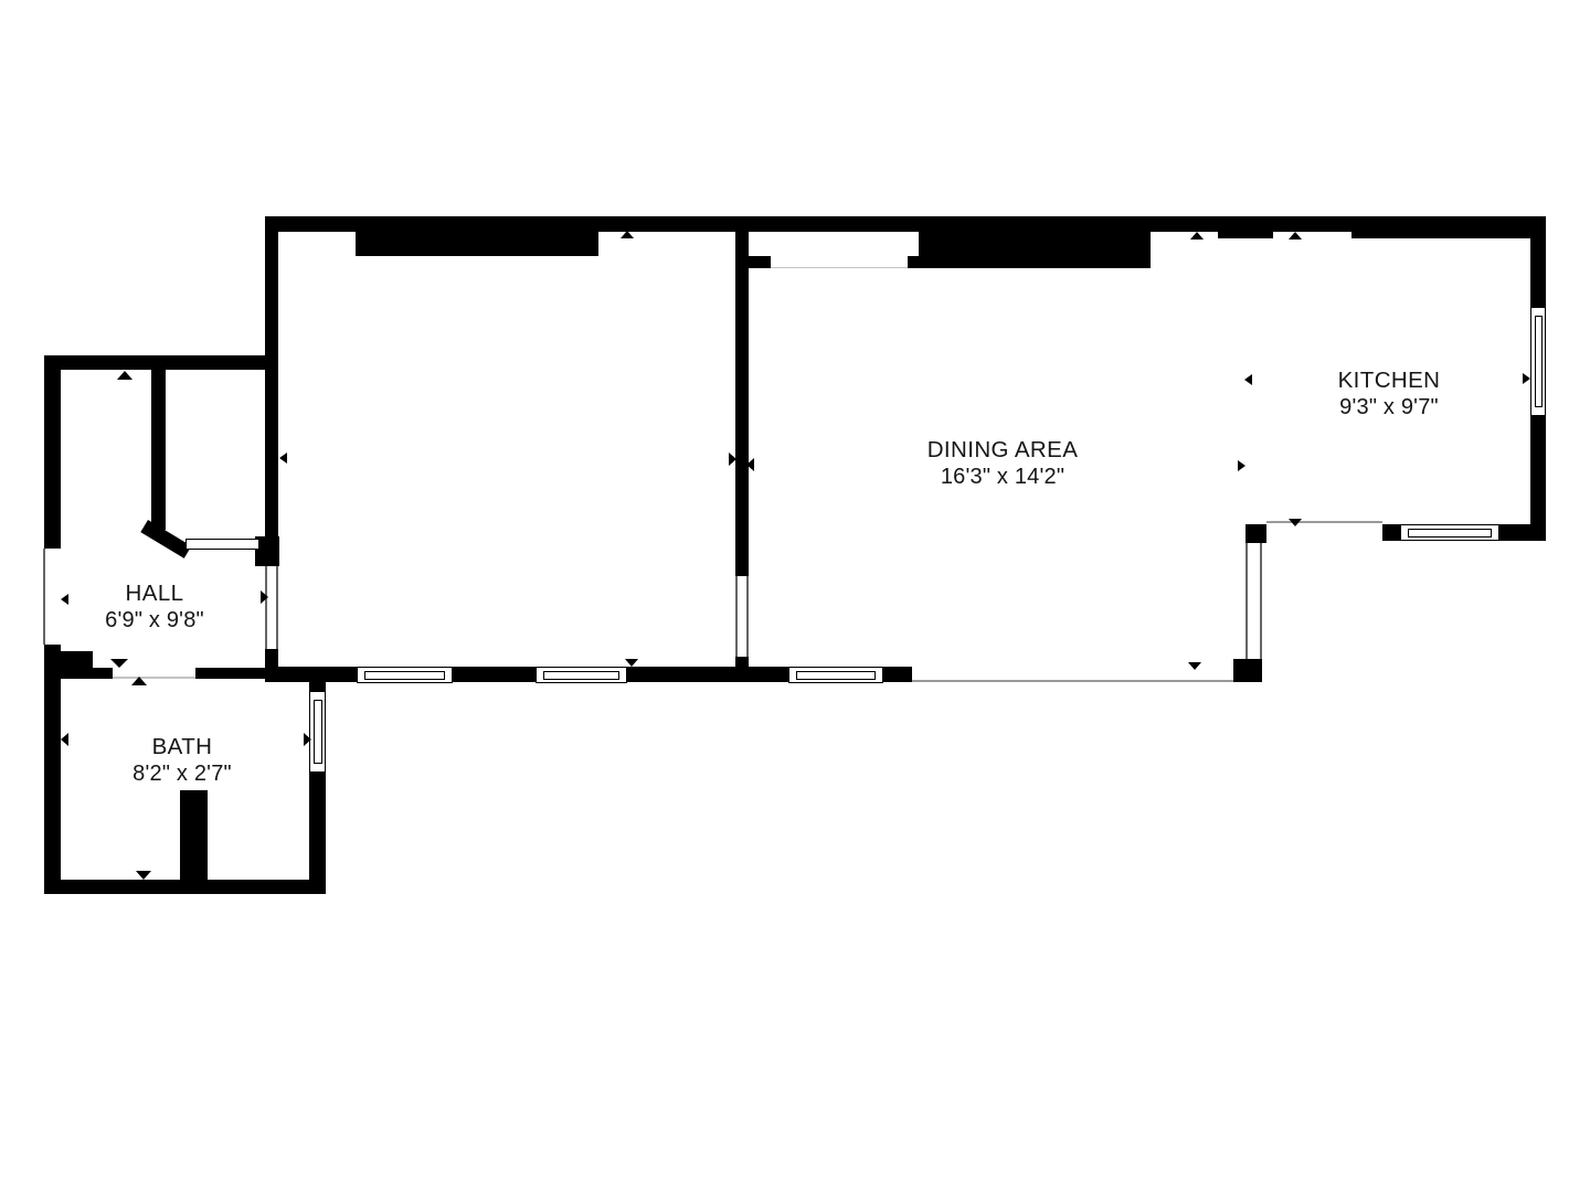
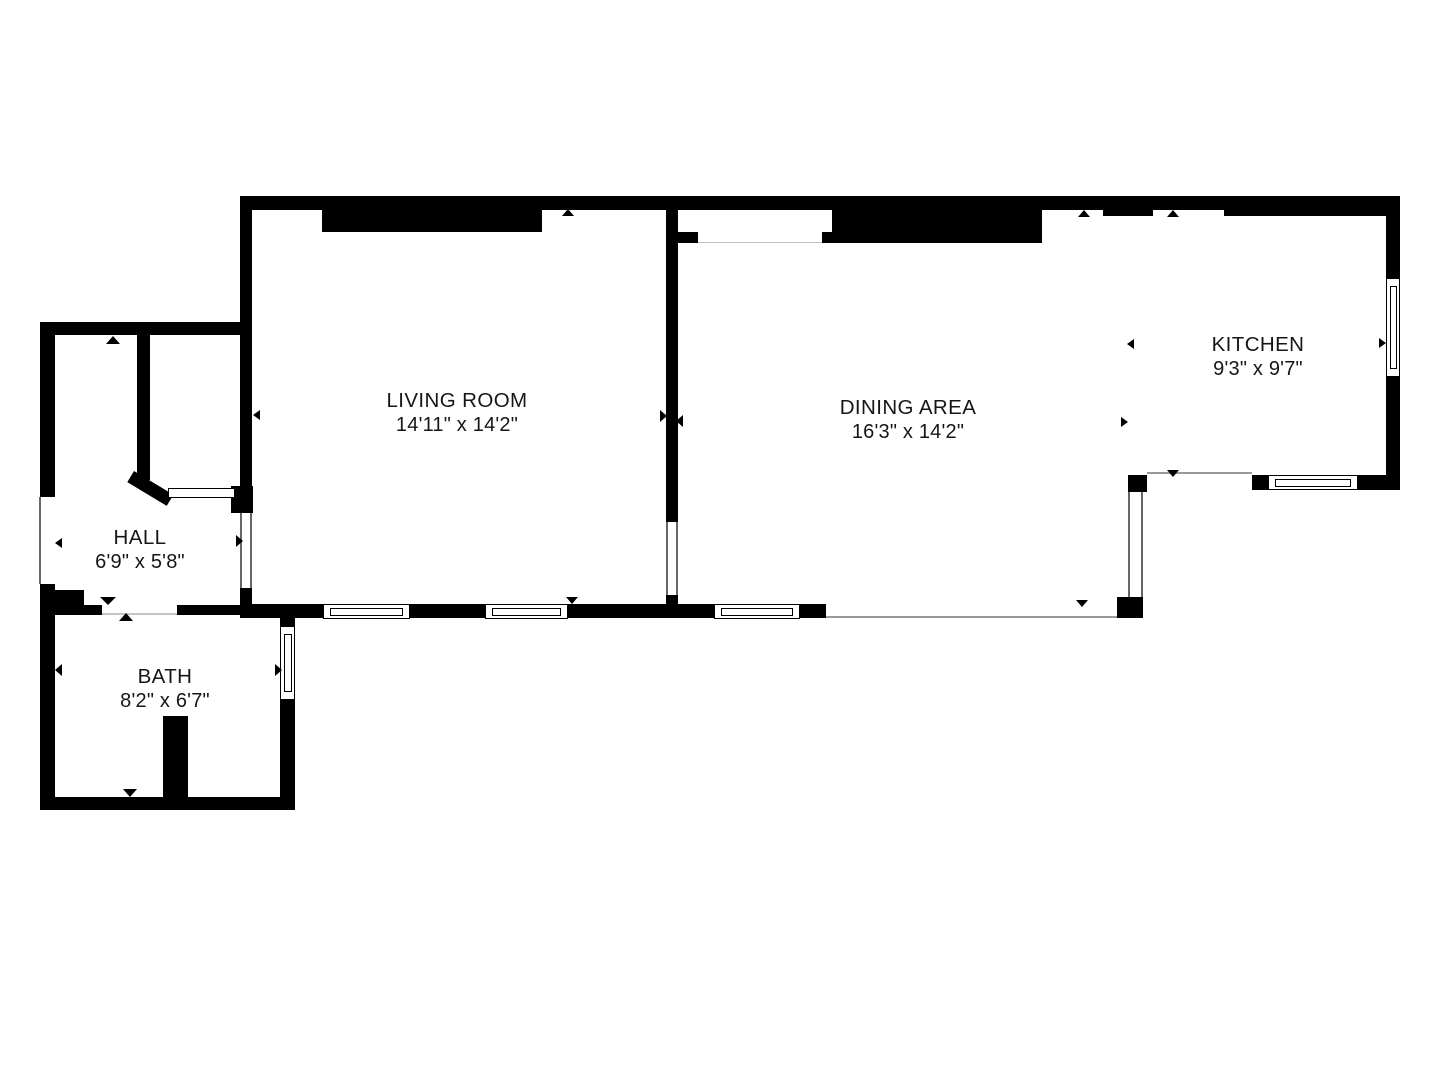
+ LIVING ROOM
+ 14'11" x 14'2"
  DINING AREA
  16'3" x 14'2"
  KITCHEN
  9'3" x 9'7"
  HALL
- 6'9" x 9'8"
+ 6'9" x 5'8"
  BATH
- 8'2" x 2'7"
+ 8'2" x 6'7"
